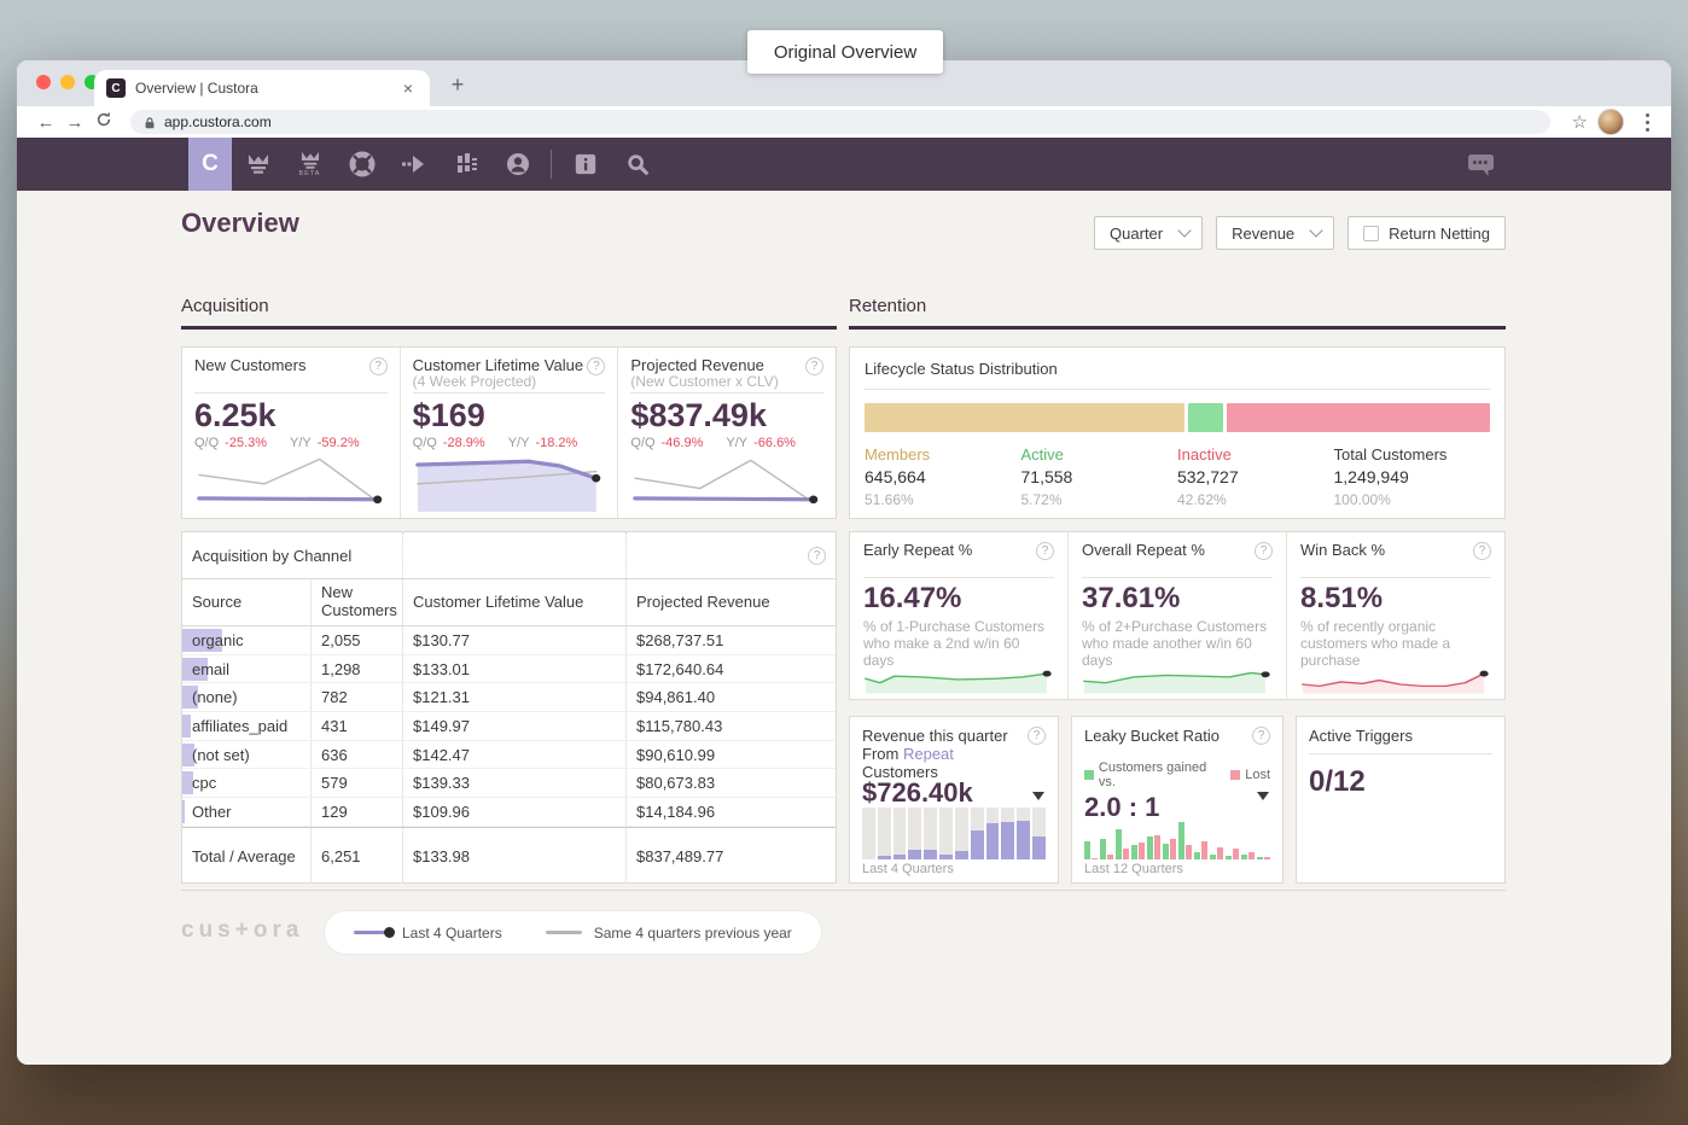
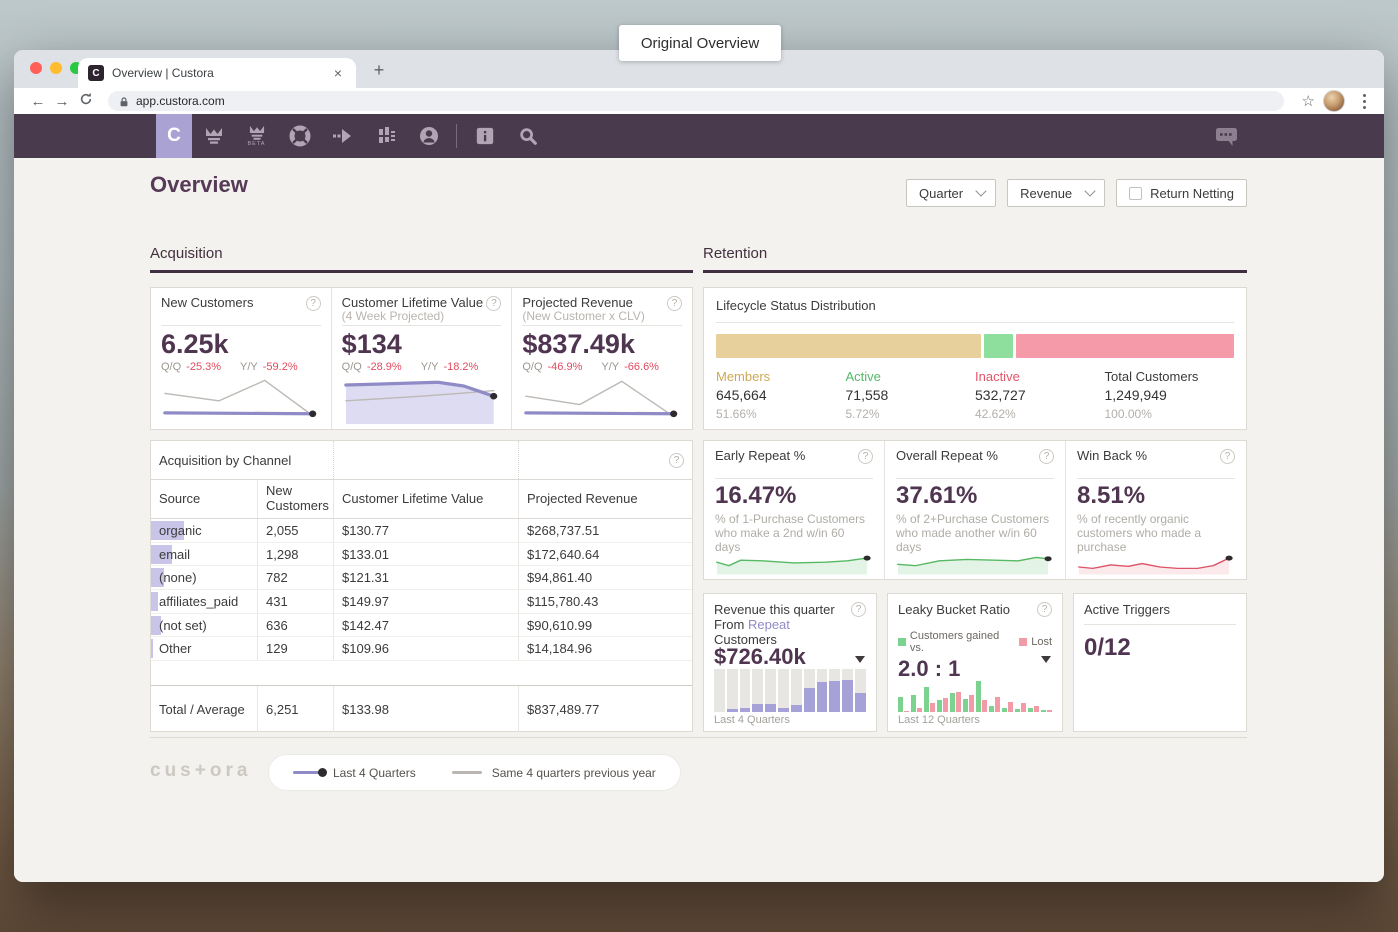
  Original Overview
  C
  Overview | Custora
  ×
  +
  ←
  →
  app.custora.com
  ☆
  C
  Overview
  Quarter
  Revenue
  Return Netting
  Acquisition
  New Customers
  6.25k
  Q/Q
  -25.3%
  Y/Y
  -59.2%
  Customer Lifetime Value
  (4 Week Projected)
- $169
+ $134
  Q/Q
  -28.9%
  Y/Y
  -18.2%
  Projected Revenue
  (New Customer x CLV)
  $837.49k
  Q/Q
  -46.9%
  Y/Y
  -66.6%
  Acquisition by Channel
  Source
  New Customers
  Customer Lifetime Value
  Projected Revenue
  organic
  2,055
  $130.77
  $268,737.51
  email
  1,298
  $133.01
  $172,640.64
  (none)
  782
  $121.31
  $94,861.40
  affiliates_paid
  431
  $149.97
  $115,780.43
  (not set)
  636
  $142.47
  $90,610.99
- cpc
- 579
- $139.33
- $80,673.83
  Other
  129
  $109.96
  $14,184.96
  Total / Average
  6,251
  $133.98
  $837,489.77
  Retention
  Lifecycle Status Distribution
  Members
  645,664
  51.66%
  Active
  71,558
  5.72%
  Inactive
  532,727
  42.62%
  Total Customers
  1,249,949
  100.00%
  Early Repeat %
  16.47%
  % of 1-Purchase Customers who make a 2nd w/in 60 days
  Overall Repeat %
  37.61%
  % of 2+Purchase Customers who made another w/in 60 days
  Win Back %
  8.51%
  % of recently organic customers who made a purchase
  Revenue this quarter
  From Repeat Customers
  $726.40k
  Last 4 Quarters
  Leaky Bucket Ratio
  Customers gained vs.
  Lost
  2.0 : 1
  Last 12 Quarters
  Active Triggers
  0/12
  cus+ora
  Last 4 Quarters
  Same 4 quarters previous year
